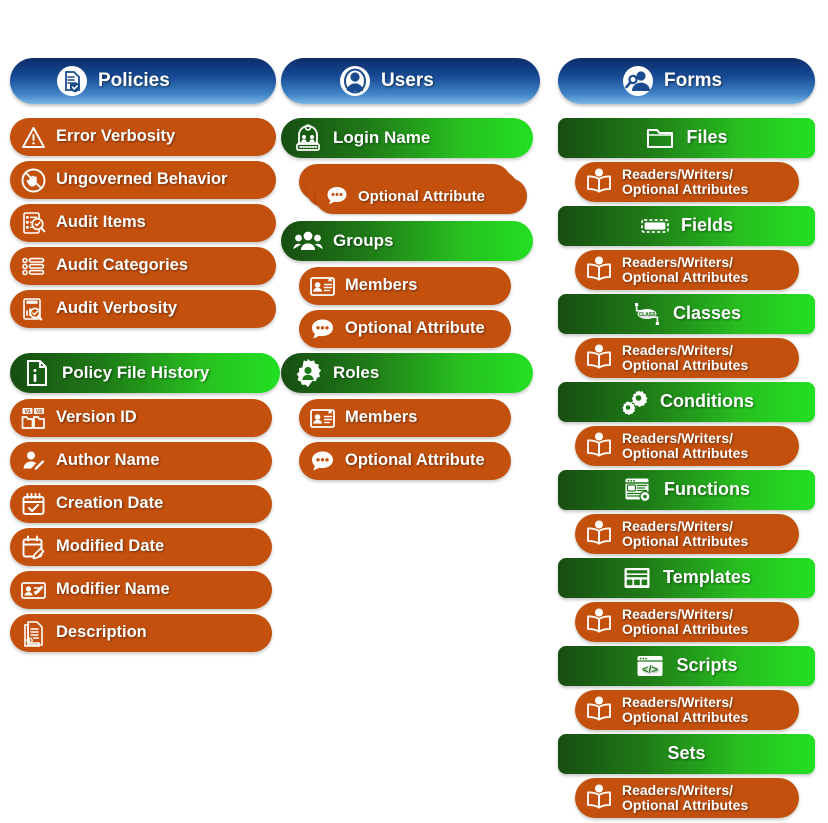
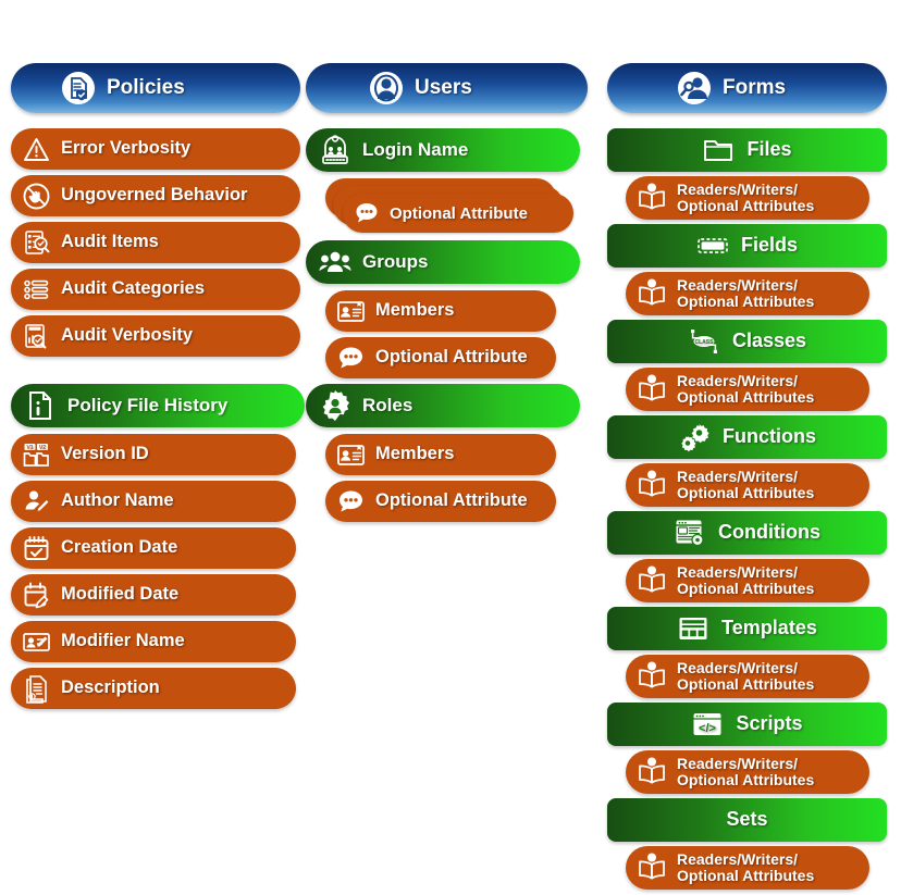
  Policies
  Error Verbosity
  Ungoverned Behavior
  Audit Items
  Audit Categories
  Audit Verbosity
  Policy File History
  Version ID
  Author Name
  Creation Date
  Modified Date
  Modifier Name
  Description
  Users
  Login Name
  Optional Attribute
  Groups
  Members
  Optional Attribute
  Roles
  Members
  Optional Attribute
  Forms
  Files
  Readers/Writers/
  Optional Attributes
  Fields
  Readers/Writers/
  Optional Attributes
  Classes
  Readers/Writers/
  Optional Attributes
- Conditions
+ Functions
  Readers/Writers/
  Optional Attributes
- Functions
+ Conditions
  Readers/Writers/
  Optional Attributes
  Templates
  Readers/Writers/
  Optional Attributes
  </>
  Scripts
  Readers/Writers/
  Optional Attributes
  Sets
  Readers/Writers/
  Optional Attributes
